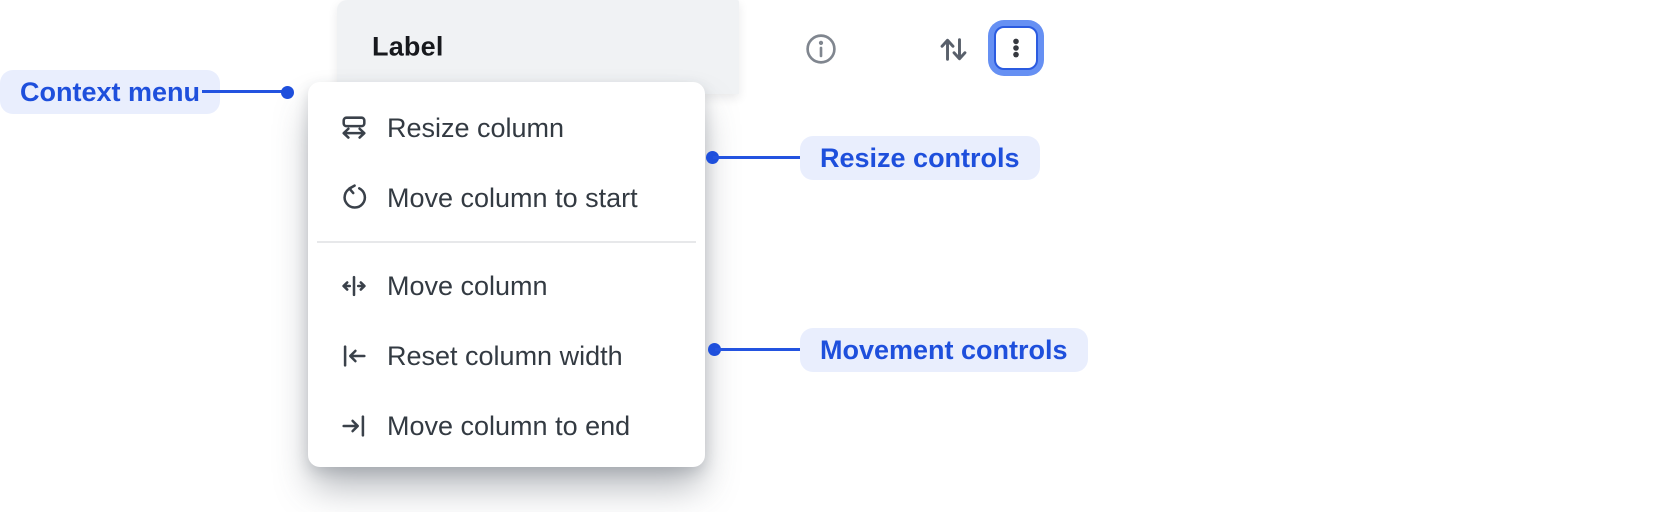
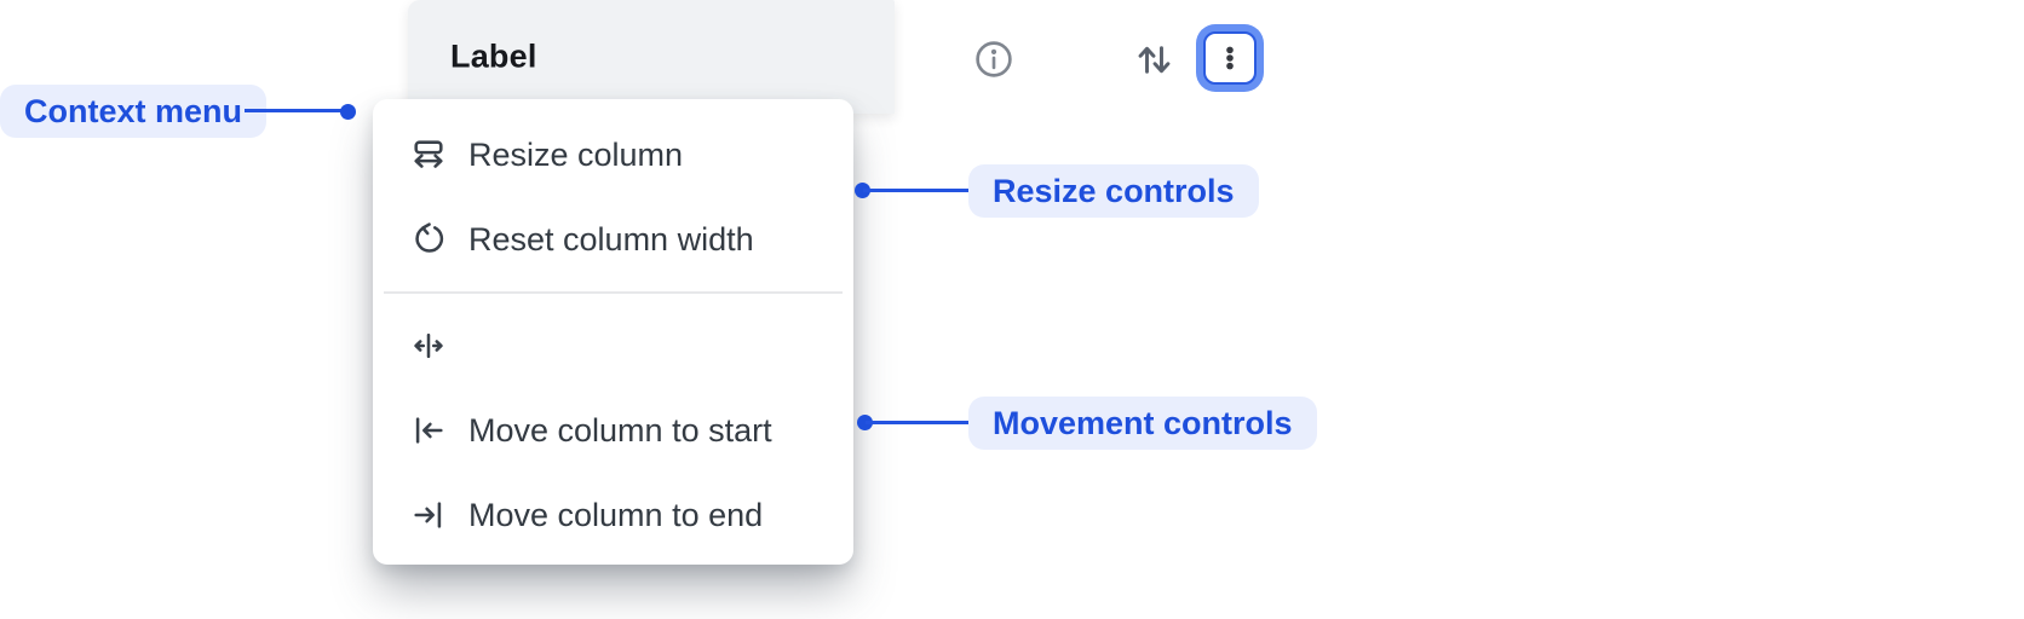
  Label
  Resize column
- Move column to start
+ Reset column width
- Move column
- Reset column width
+ Move column to start
  Move column to end
  Context menu
  Resize controls
  Movement controls
